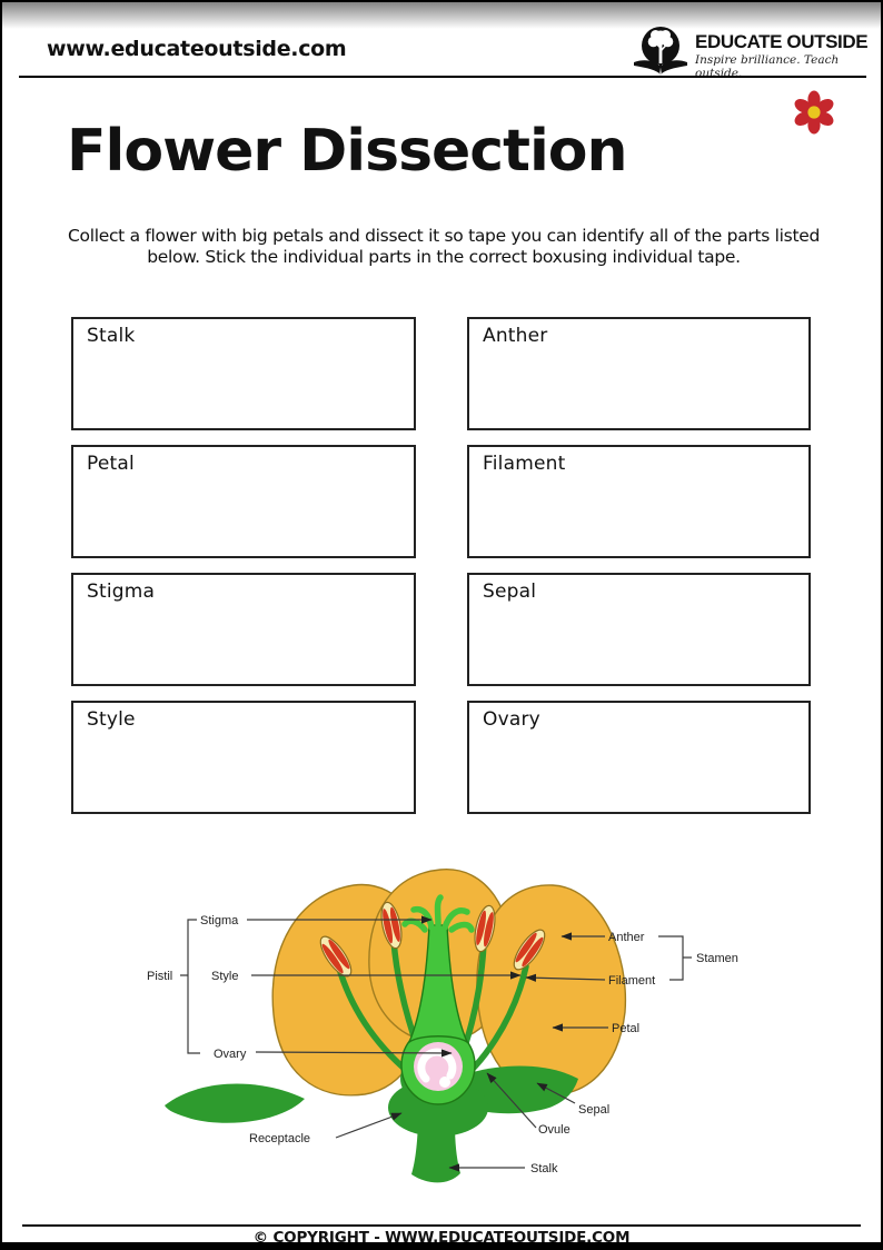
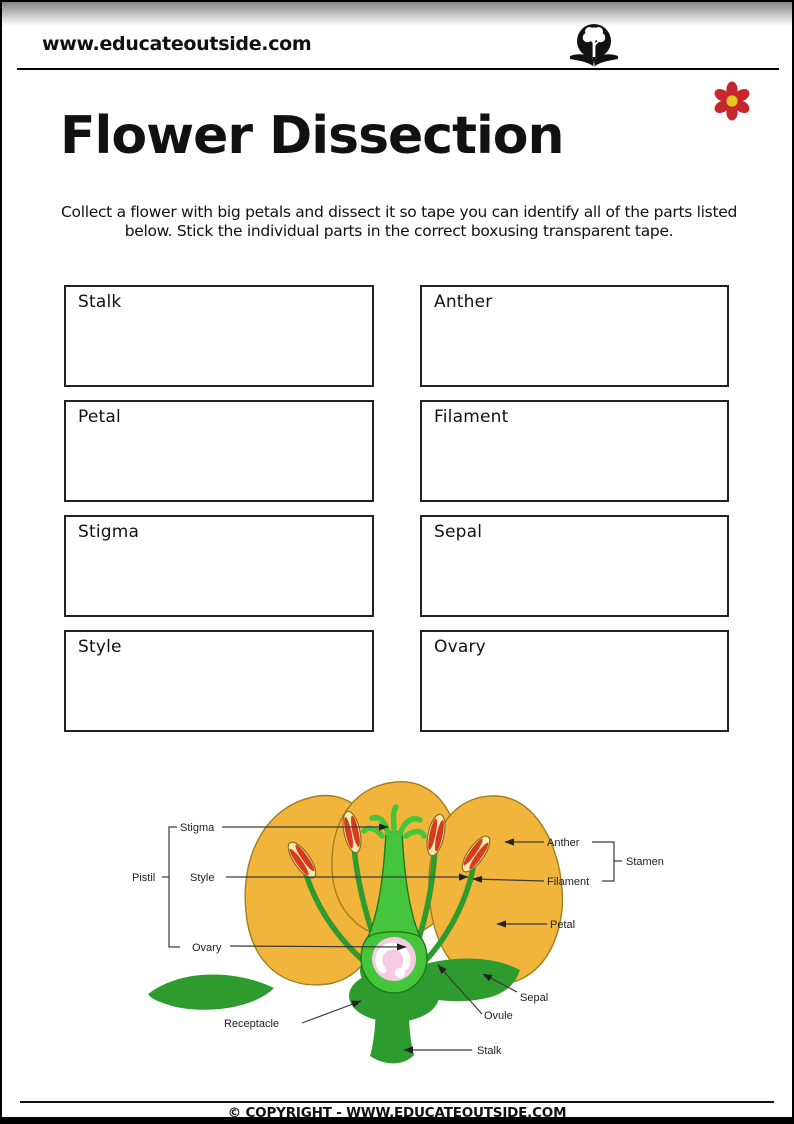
  www.educateoutside.com
- EDUCATE OUTSIDE
- Inspire brilliance. Teach outside.
  Flower Dissection
  Collect a flower with big petals and dissect it so tape you can identify all of the parts listed
- below. Stick the individual parts in the correct boxusing individual tape.
+ below. Stick the individual parts in the correct boxusing transparent tape.
  Stalk
  Anther
  Petal
  Filament
  Stigma
  Sepal
  Style
  Ovary
  Pistil
  Stigma
  Style
  Ovary
  Anther
  Filament
  Stamen
  Petal
  Sepal
  Ovule
  Receptacle
  Stalk
  © COPYRIGHT - WWW.EDUCATEOUTSIDE.COM
